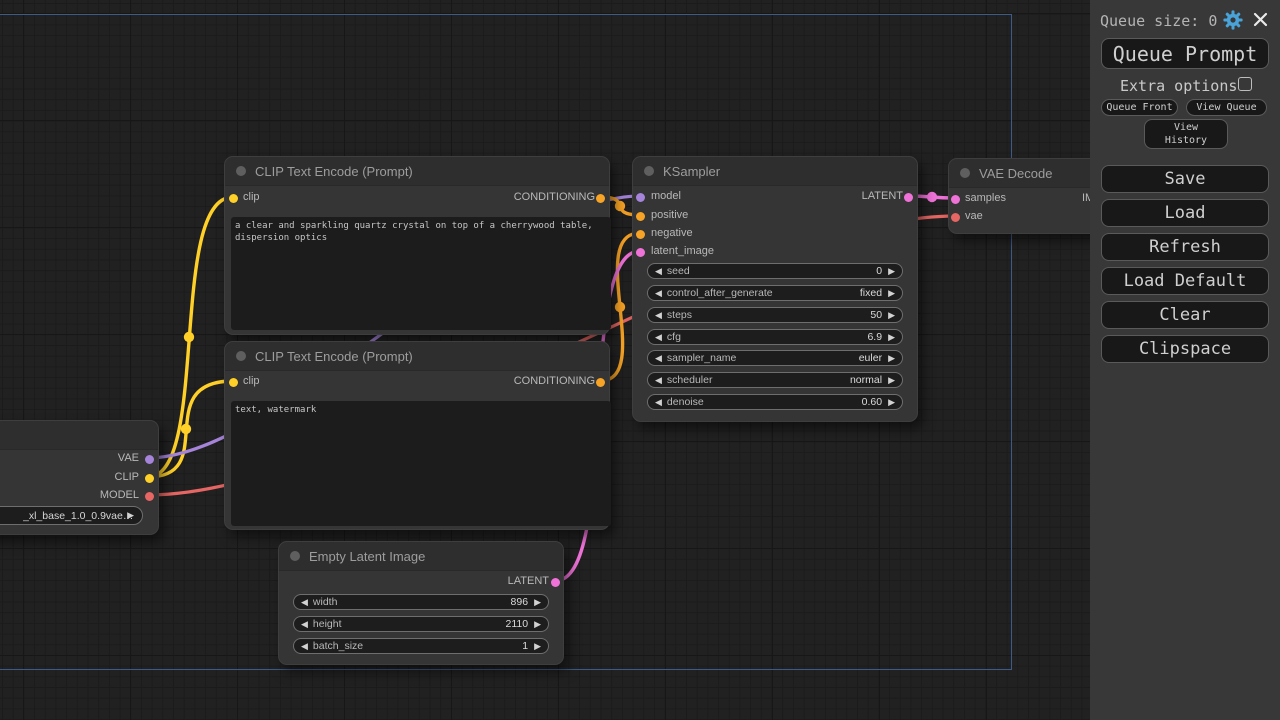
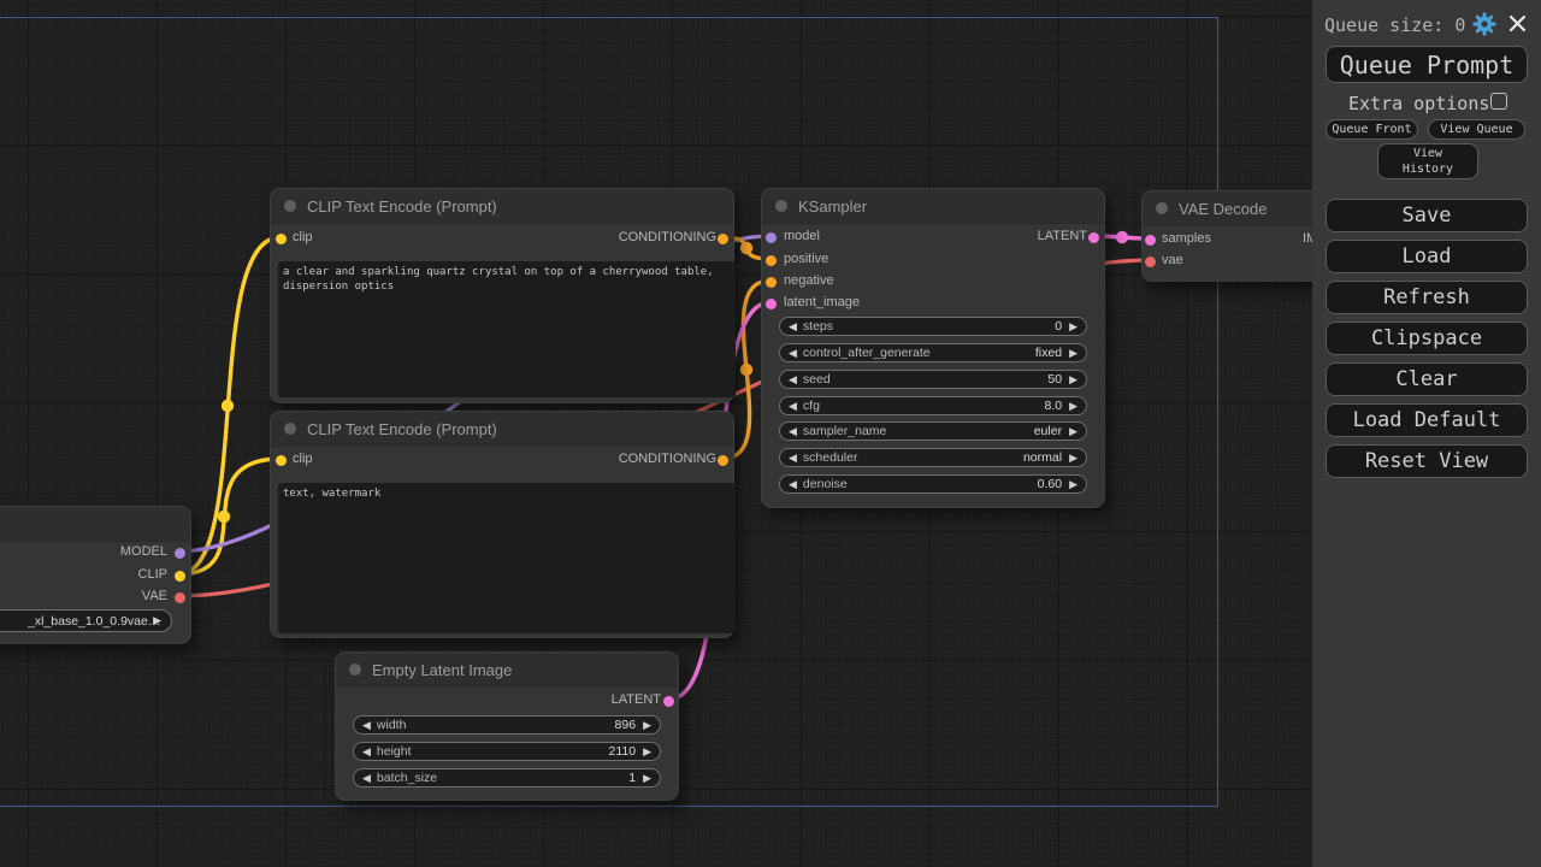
- VAE
+ MODEL
  CLIP
- MODEL
+ VAE
  _xl_base_1.0_0.9vae…
  ▶
  CLIP Text Encode (Prompt)
  clip
  CONDITIONING
  a clear and sparkling quartz crystal on top of a cherrywood table, dispersion optics
  CLIP Text Encode (Prompt)
  clip
  CONDITIONING
  text, watermark
  KSampler
  model
  positive
  negative
  latent_image
  LATENT
  ◀
- seed
+ steps
  0
  ▶
  ◀
  control_after_generate
  fixed
  ▶
  ◀
- steps
+ seed
  50
  ▶
  ◀
  cfg
- 6.9
+ 8.0
  ▶
  ◀
  sampler_name
  euler
  ▶
  ◀
  scheduler
  normal
  ▶
  ◀
  denoise
  0.60
  ▶
  VAE Decode
  samples
  vae
  Empty Latent Image
  LATENT
  ◀
  width
  896
  ▶
  ◀
  height
  2110
  ▶
  ◀
  batch_size
  1
  ▶
  Queue size: 0
  Queue Prompt
  Extra options
  Queue Front
  View Queue
  View History
  Save
  Load
  Refresh
- Load Default
+ Clipspace
  Clear
- Clipspace
+ Load Default
+ Reset View
